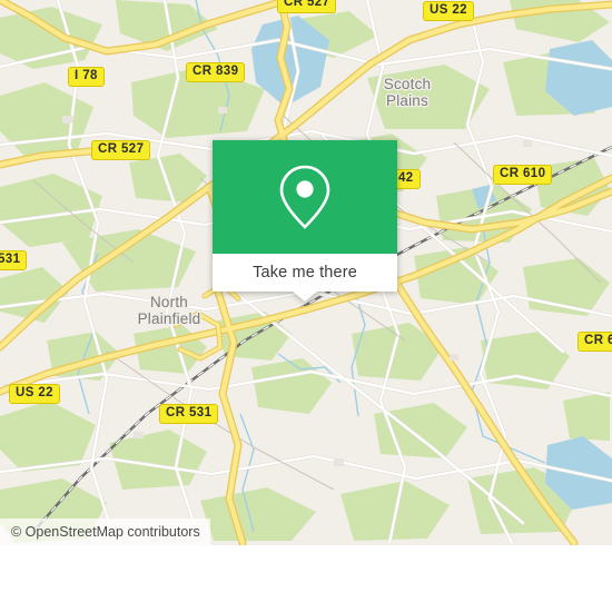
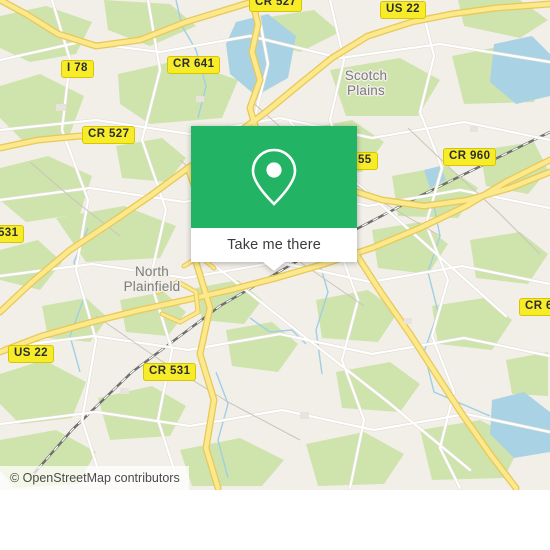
  Scotch
  Plains
  North
  Plainfield
  US 22
  CR 527
  I 78
- CR 839
+ CR 641
  CR 527
- 42
+ 55
- CR 610
+ CR 960
  531
  CR 6
  US 22
  CR 531
  © OpenStreetMap contributors
  Take me there
